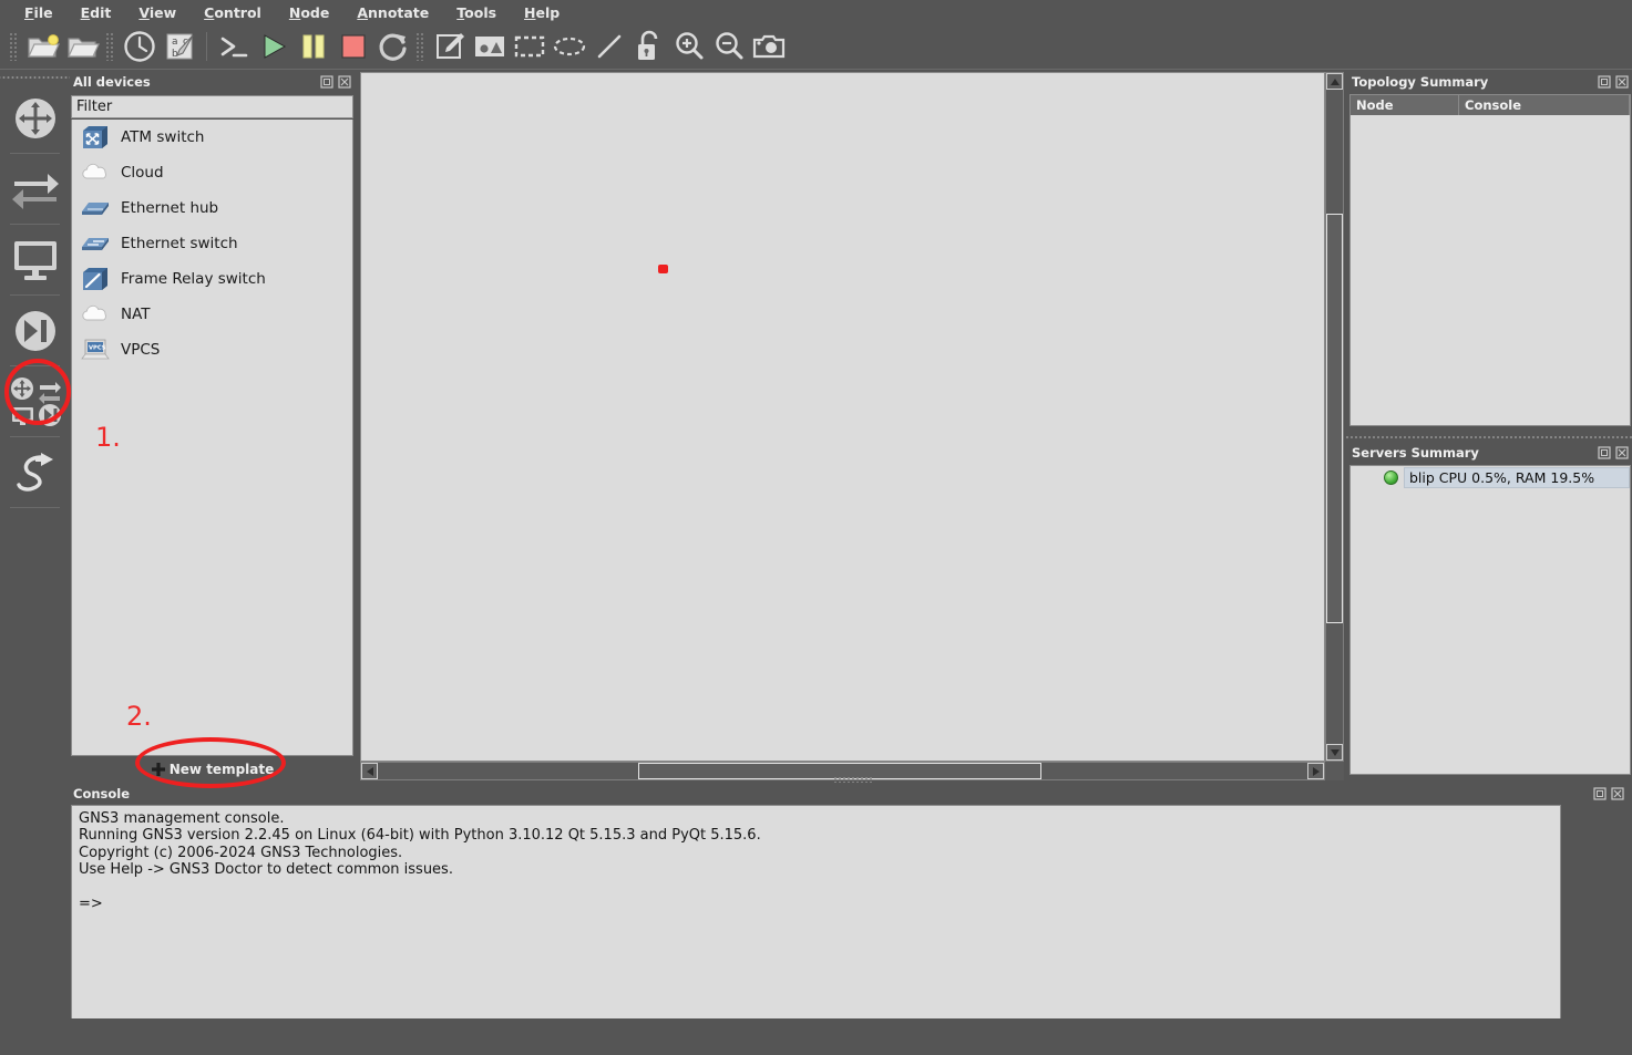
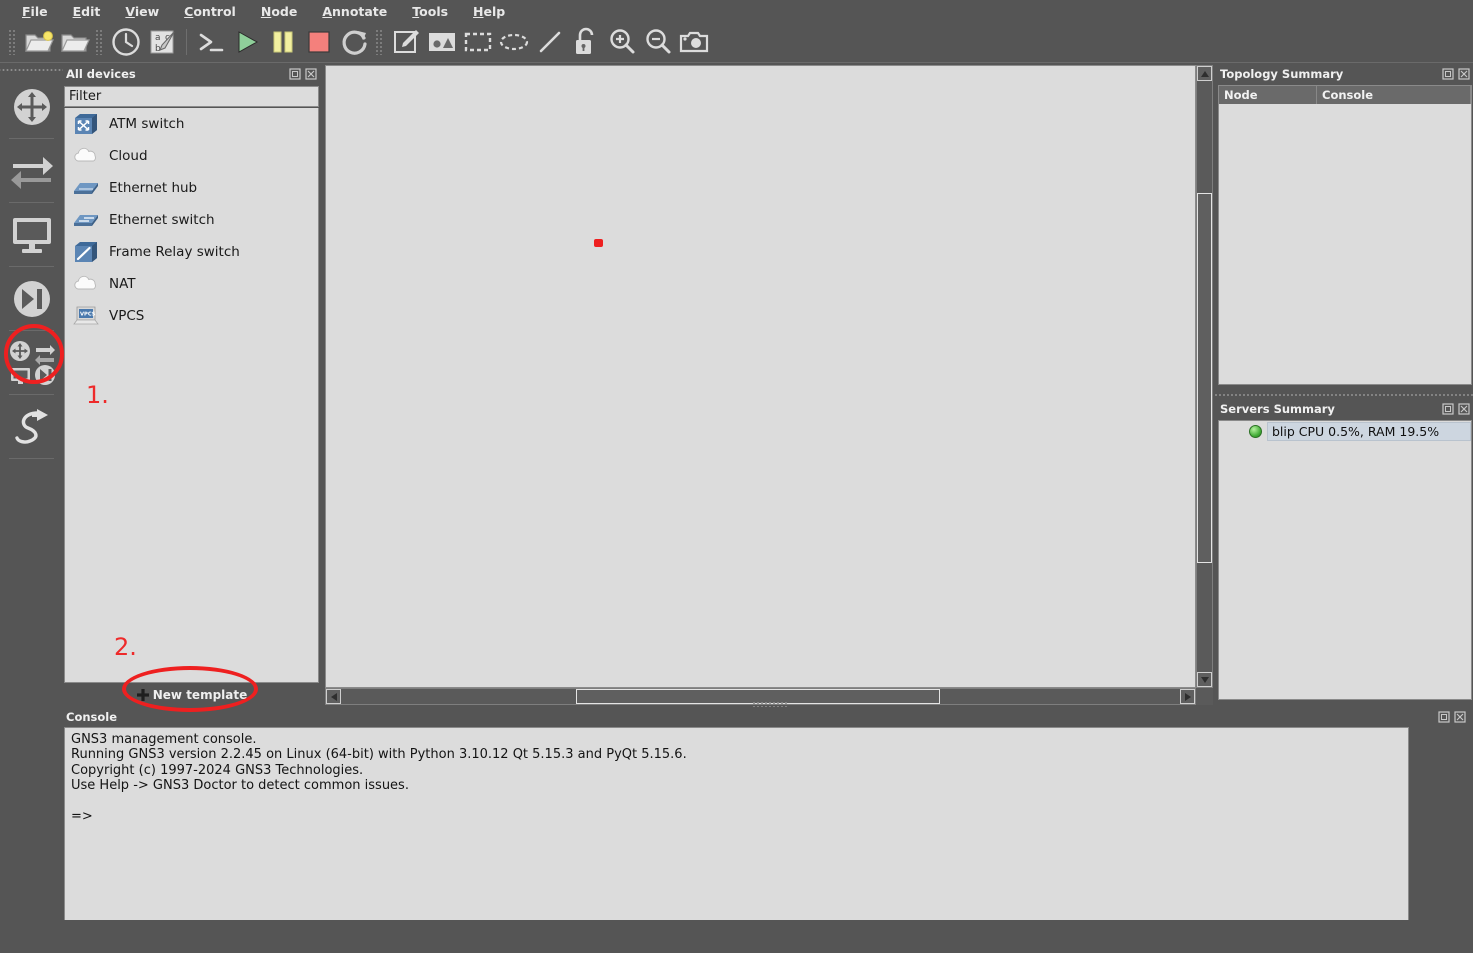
  File
  Edit
  View
  Control
  Node
  Annotate
  Tools
  Help
  a
  c
  b
  All devices
  Filter
  ATM switch
  Cloud
  Ethernet hub
  Ethernet switch
  Frame Relay switch
  NAT
  VPCS
  New template
  Topology Summary
  Node
  Console
  Servers Summary
  blip CPU 0.5%, RAM 19.5%
  Console
  GNS3 management console.
  Running GNS3 version 2.2.45 on Linux (64-bit) with Python 3.10.12 Qt 5.15.3 and PyQt 5.15.6.
- Copyright (c) 2006-2024 GNS3 Technologies.
+ Copyright (c) 1997-2024 GNS3 Technologies.
  Use Help -> GNS3 Doctor to detect common issues.
  =>
  1.
  2.
